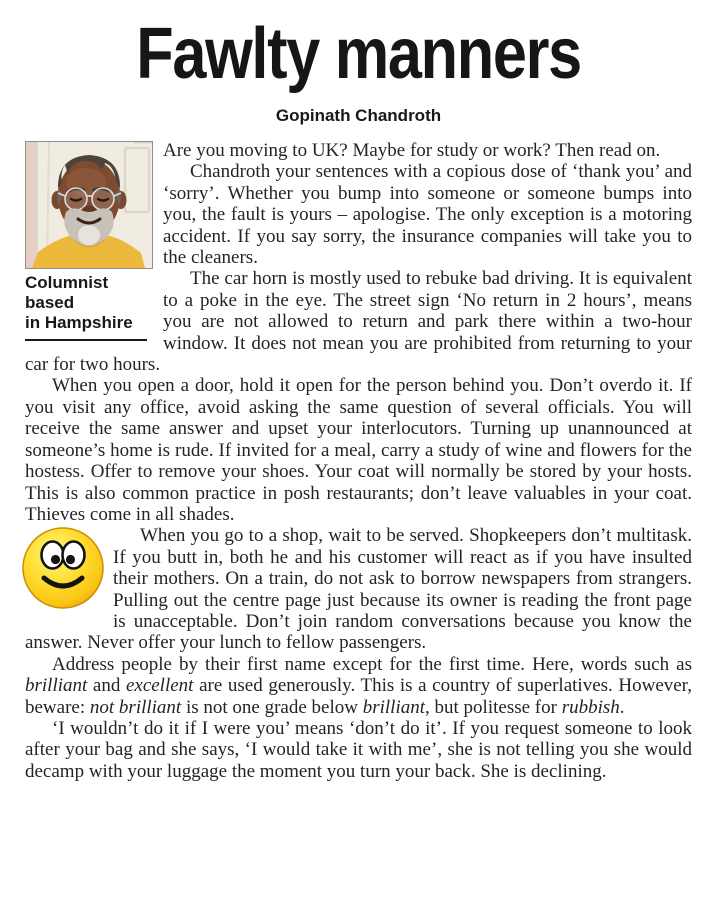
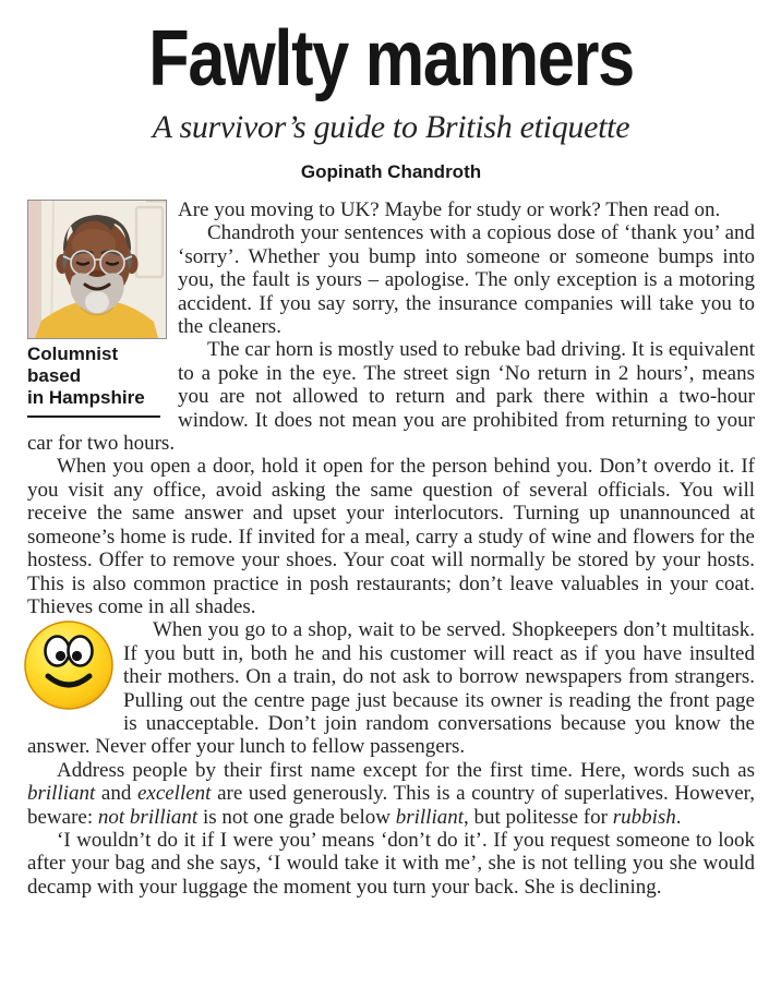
  Fawlty manners
+ A survivor’s guide to British etiquette
  Gopinath Chandroth
  Columnist based
  in Hampshire
  Are you moving to UK? Maybe for study or work? Then read on.
  Chandroth your sentences with a copious dose of ‘thank you’ and ‘sorry’. Whether you bump into someone or someone bumps into you, the fault is yours – apologise. The only exception is a motoring accident. If you say sorry, the insurance companies will take you to the cleaners.
  The car horn is mostly used to rebuke bad driving. It is equivalent to a poke in the eye. The street sign ‘No return in 2 hours’, means you are not allowed to return and park there within a two-hour window. It does not mean you are prohibited from returning to your car for two hours.
  When you open a door, hold it open for the person behind you. Don’t overdo it. If you visit any office, avoid asking the same question of several officials. You will receive the same answer and upset your interlocutors. Turning up unannounced at someone’s home is rude. If invited for a meal, carry a study of wine and flowers for the hostess. Offer to remove your shoes. Your coat will normally be stored by your hosts. This is also common practice in posh restaurants; don’t leave valuables in your coat. Thieves come in all shades.
  When you go to a shop, wait to be served. Shopkeepers don’t multitask. If you butt in, both he and his customer will react as if you have insulted their mothers. On a train, do not ask to borrow newspapers from strangers. Pulling out the centre page just because its owner is reading the front page is unacceptable. Don’t join random conversations because you know the answer. Never offer your lunch to fellow passengers.
  Address people by their first name except for the first time. Here, words such as brilliant and excellent are used generously. This is a country of superlatives. However, beware: not brilliant is not one grade below brilliant, but politesse for rubbish.
  ‘I wouldn’t do it if I were you’ means ‘don’t do it’. If you request someone to look after your bag and she says, ‘I would take it with me’, she is not telling you she would decamp with your luggage the moment you turn your back. She is declining.
